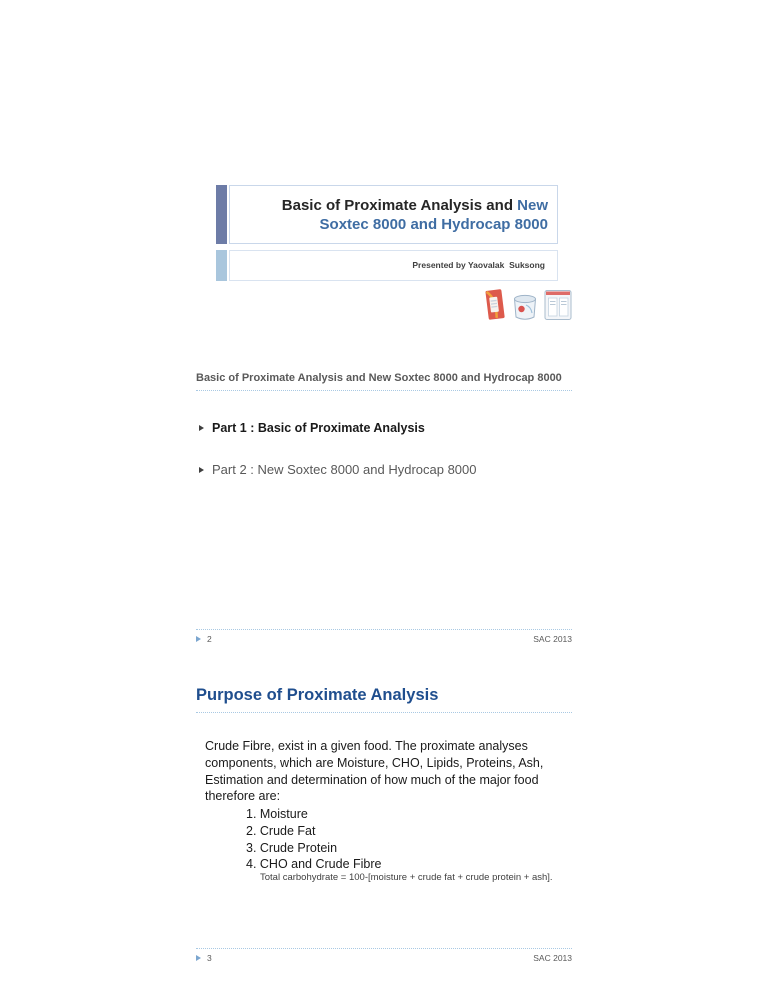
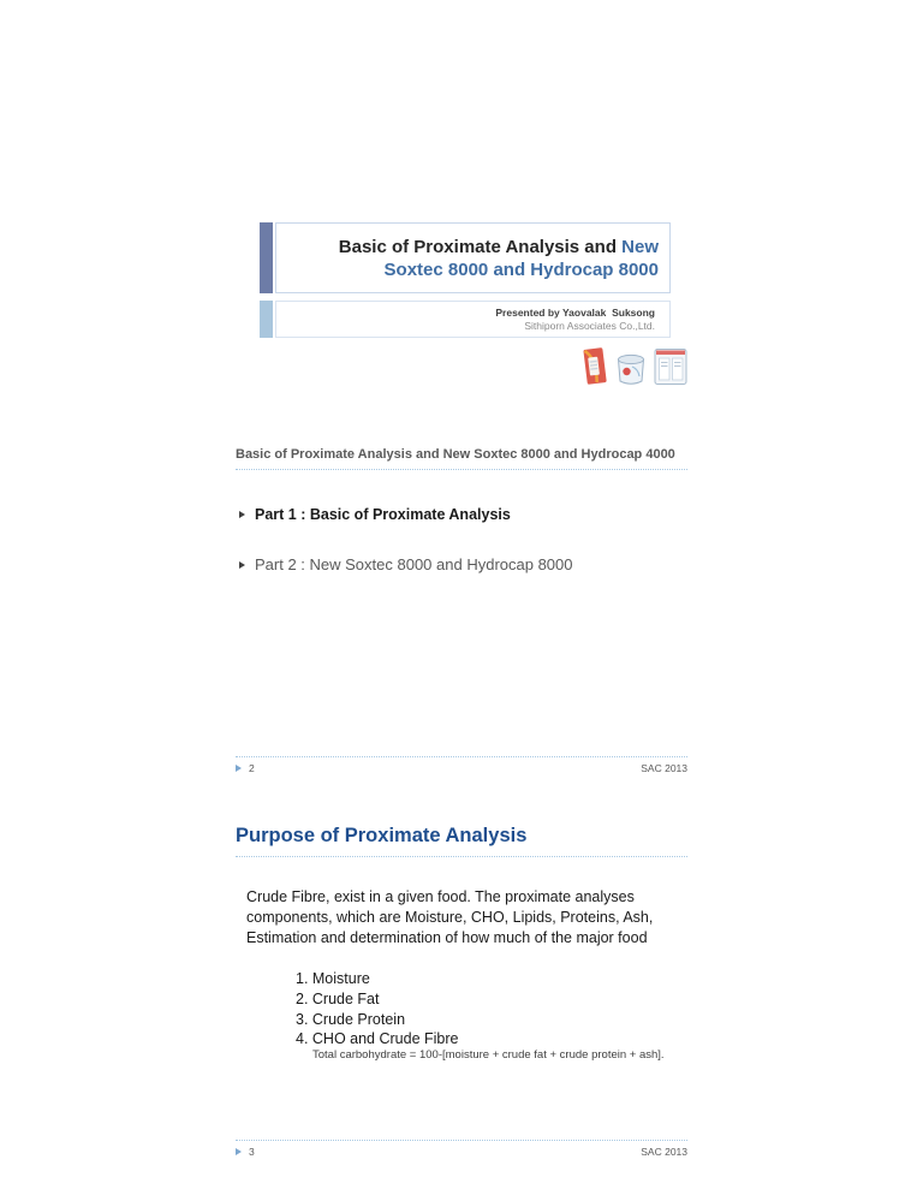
  Basic of Proximate Analysis and New
  Soxtec 8000 and Hydrocap 8000
  Presented by Yaovalak Suksong
+ Sithiporn Associates Co.,Ltd.
- Basic of Proximate Analysis and New Soxtec 8000 and Hydrocap 8000
+ Basic of Proximate Analysis and New Soxtec 8000 and Hydrocap 4000
  Part 1 : Basic of Proximate Analysis
  Part 2 : New Soxtec 8000 and Hydrocap 8000
  2
  SAC 2013
  Purpose of Proximate Analysis
  Crude Fibre, exist in a given food. The proximate analyses
  components, which are Moisture, CHO, Lipids, Proteins, Ash,
  Estimation and determination of how much of the major food
- therefore are:
  1. Moisture
  2. Crude Fat
  3. Crude Protein
  4. CHO and Crude Fibre
  Total carbohydrate = 100-[moisture + crude fat + crude protein + ash].
  3
  SAC 2013
